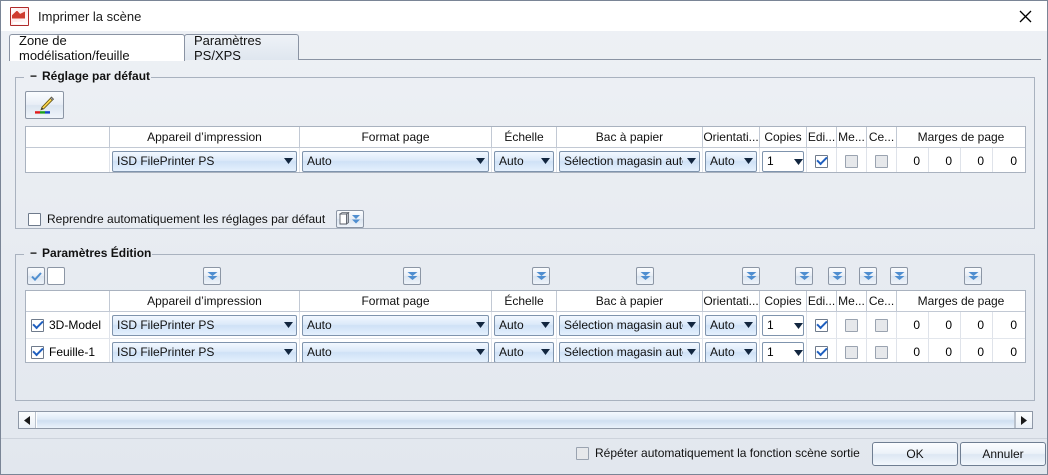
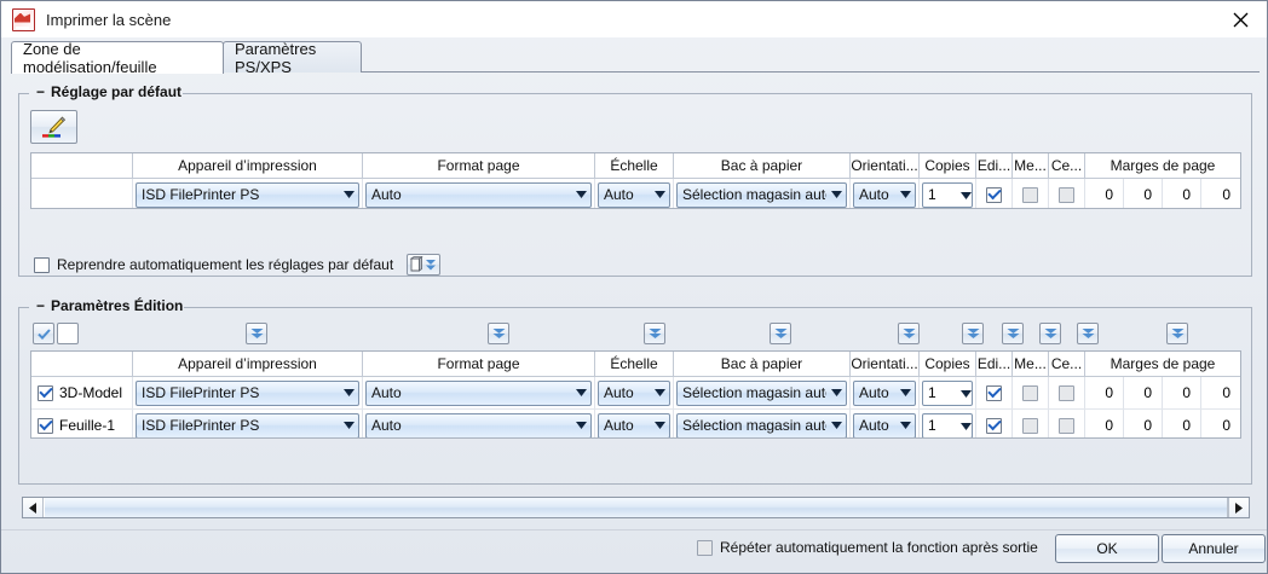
  Imprimer la scène
  Zone de modélisation/feuille
  Paramètres PS/XPS
  −
  Réglage par défaut
  Appareil d’impression
  Format page
  Échelle
  Bac à papier
  Orientati...
  Copies
  Edi...
  Me...
  Ce...
  Marges de page
  ISD FilePrinter PS
  Auto
  Auto
  Sélection magasin aut
  Auto
  1
  0
  0
  0
  0
  Reprendre automatiquement les réglages par défaut
  −
  Paramètres Édition
  Appareil d’impression
  Format page
  Échelle
  Bac à papier
  Orientati...
  Copies
  Edi...
  Me...
  Ce...
  Marges de page
  3D-Model
  ISD FilePrinter PS
  Auto
  Auto
  Sélection magasin aut
  Auto
  1
  0
  0
  0
  0
  Feuille-1
  ISD FilePrinter PS
  Auto
  Auto
  Sélection magasin aut
  Auto
  1
  0
  0
  0
  0
- Répéter automatiquement la fonction scène sortie
+ Répéter automatiquement la fonction après sortie
  OK
  Annuler
